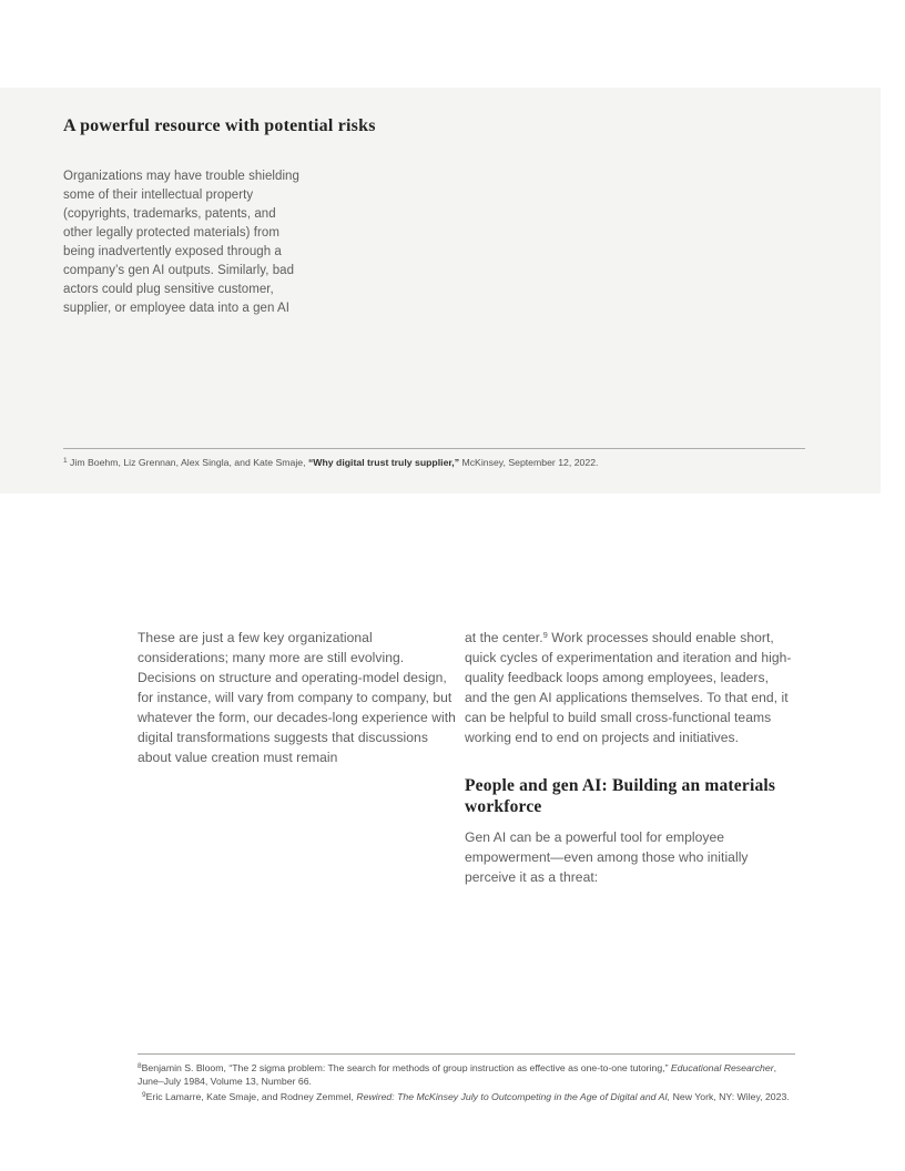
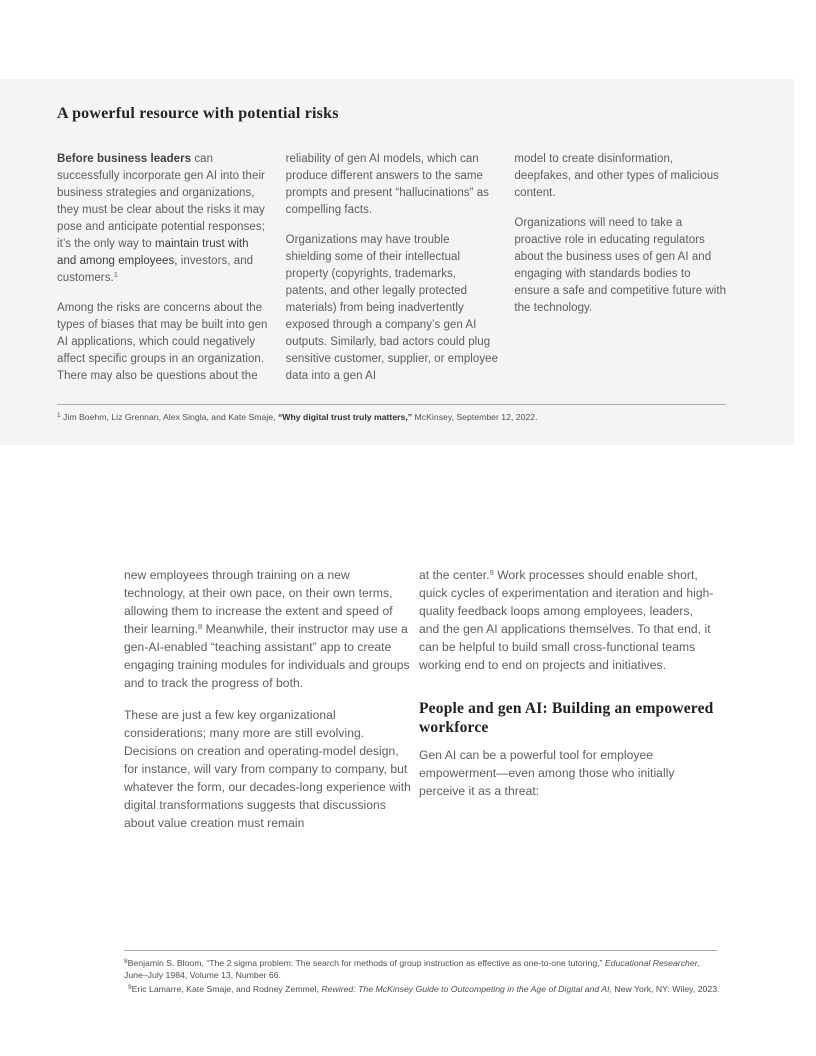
  A powerful resource with potential risks
+ Before business leaders can successfully incorporate gen AI into their business strategies and organizations, they must be clear about the risks it may pose and anticipate potential responses; it’s the only way to maintain trust with and among employees, investors, and customers.1
+ Among the risks are concerns about the types of biases that may be built into gen AI applications, which could negatively affect specific groups in an organization. There may also be questions about the
+ reliability of gen AI models, which can produce different answers to the same prompts and present “hallucinations” as compelling facts.
  Organizations may have trouble shielding some of their intellectual property (copyrights, trademarks, patents, and other legally protected materials) from being inadvertently exposed through a company’s gen AI outputs. Similarly, bad actors could plug sensitive customer, supplier, or employee data into a gen AI
+ model to create disinformation, deepfakes, and other types of malicious content.
+ Organizations will need to take a proactive role in educating regulators about the business uses of gen AI and engaging with standards bodies to ensure a safe and competitive future with the technology.
- Jim Boehm, Liz Grennan, Alex Singla, and Kate Smaje, “Why digital trust truly supplier,” McKinsey, September 12, 2022.
+ Jim Boehm, Liz Grennan, Alex Singla, and Kate Smaje, “Why digital trust truly matters,” McKinsey, September 12, 2022.
+ new employees through training on a new technology, at their own pace, on their own terms, allowing them to increase the extent and speed of their learning.8 Meanwhile, their instructor may use a gen-AI-enabled “teaching assistant” app to create engaging training modules for individuals and groups and to track the progress of both.
- These are just a few key organizational considerations; many more are still evolving. Decisions on structure and operating-model design, for instance, will vary from company to company, but whatever the form, our decades-long experience with digital transformations suggests that discussions about value creation must remain
+ These are just a few key organizational considerations; many more are still evolving. Decisions on creation and operating-model design, for instance, will vary from company to company, but whatever the form, our decades-long experience with digital transformations suggests that discussions about value creation must remain
  at the center.9 Work processes should enable short, quick cycles of experimentation and iteration and high-quality feedback loops among employees, leaders, and the gen AI applications themselves. To that end, it can be helpful to build small cross-functional teams working end to end on projects and initiatives.
- People and gen AI: Building an materials workforce
+ People and gen AI: Building an empowered workforce
  Gen AI can be a powerful tool for employee empowerment—even among those who initially perceive it as a threat:
  Benjamin S. Bloom, “The 2 sigma problem: The search for methods of group instruction as effective as one-to-one tutoring,” Educational Researcher, June–July 1984, Volume 13, Number 66.
- Eric Lamarre, Kate Smaje, and Rodney Zemmel, Rewired: The McKinsey July to Outcompeting in the Age of Digital and AI, New York, NY: Wiley, 2023.
+ Eric Lamarre, Kate Smaje, and Rodney Zemmel, Rewired: The McKinsey Guide to Outcompeting in the Age of Digital and AI, New York, NY: Wiley, 2023.
